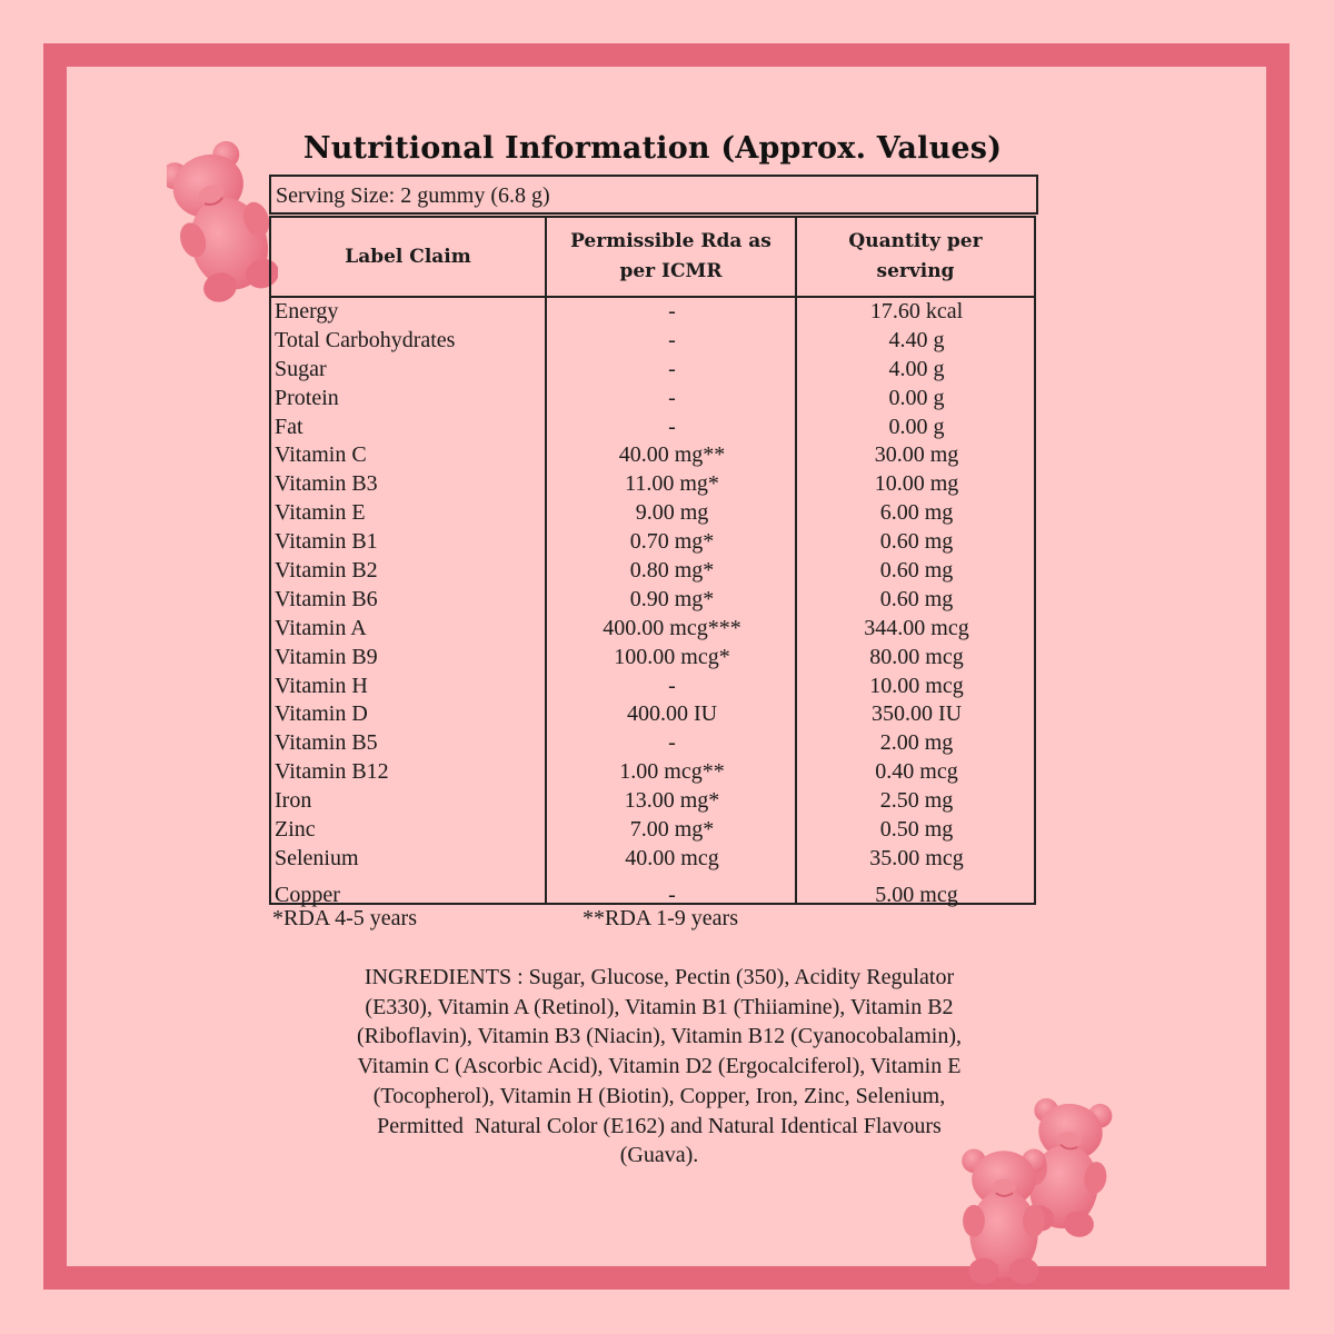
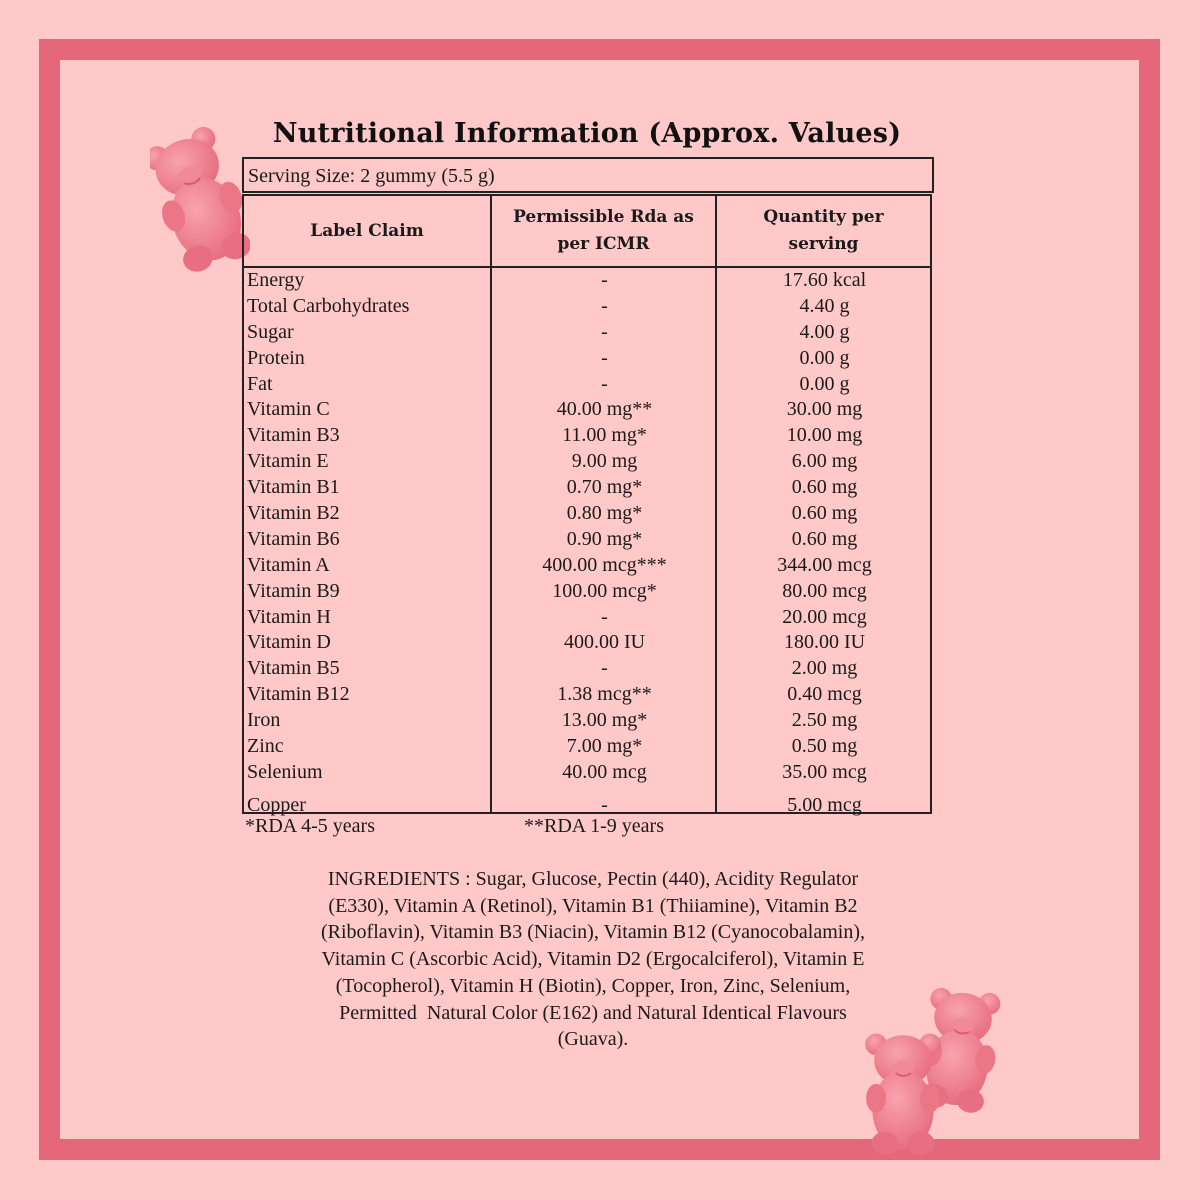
  Nutritional Information (Approx. Values)
- Serving Size: 2 gummy (6.8 g)
+ Serving Size: 2 gummy (5.5 g)
  Label Claim
  Permissible Rda as
  per ICMR
  Quantity per
  serving
  Energy
  -
  17.60 kcal
  Total Carbohydrates
  -
  4.40 g
  Sugar
  -
  4.00 g
  Protein
  -
  0.00 g
  Fat
  -
  0.00 g
  Vitamin C
  40.00 mg**
  30.00 mg
  Vitamin B3
  11.00 mg*
  10.00 mg
  Vitamin E
  9.00 mg
  6.00 mg
  Vitamin B1
  0.70 mg*
  0.60 mg
  Vitamin B2
  0.80 mg*
  0.60 mg
  Vitamin B6
  0.90 mg*
  0.60 mg
  Vitamin A
  400.00 mcg***
  344.00 mcg
  Vitamin B9
  100.00 mcg*
  80.00 mcg
  Vitamin H
  -
- 10.00 mcg
+ 20.00 mcg
  Vitamin D
  400.00 IU
- 350.00 IU
+ 180.00 IU
  Vitamin B5
  -
  2.00 mg
  Vitamin B12
- 1.00 mcg**
+ 1.38 mcg**
  0.40 mcg
  Iron
  13.00 mg*
  2.50 mg
  Zinc
  7.00 mg*
  0.50 mg
  Selenium
  40.00 mcg
  35.00 mcg
  Copper
  -
  5.00 mcg
  *RDA 4-5 years
  **RDA 1-9 years
- INGREDIENTS : Sugar, Glucose, Pectin (350), Acidity Regulator
+ INGREDIENTS : Sugar, Glucose, Pectin (440), Acidity Regulator
  (E330), Vitamin A (Retinol), Vitamin B1 (Thiiamine), Vitamin B2
  (Riboflavin), Vitamin B3 (Niacin), Vitamin B12 (Cyanocobalamin),
  Vitamin C (Ascorbic Acid), Vitamin D2 (Ergocalciferol), Vitamin E
  (Tocopherol), Vitamin H (Biotin), Copper, Iron, Zinc, Selenium,
  Permitted Natural Color (E162) and Natural Identical Flavours
  (Guava).
